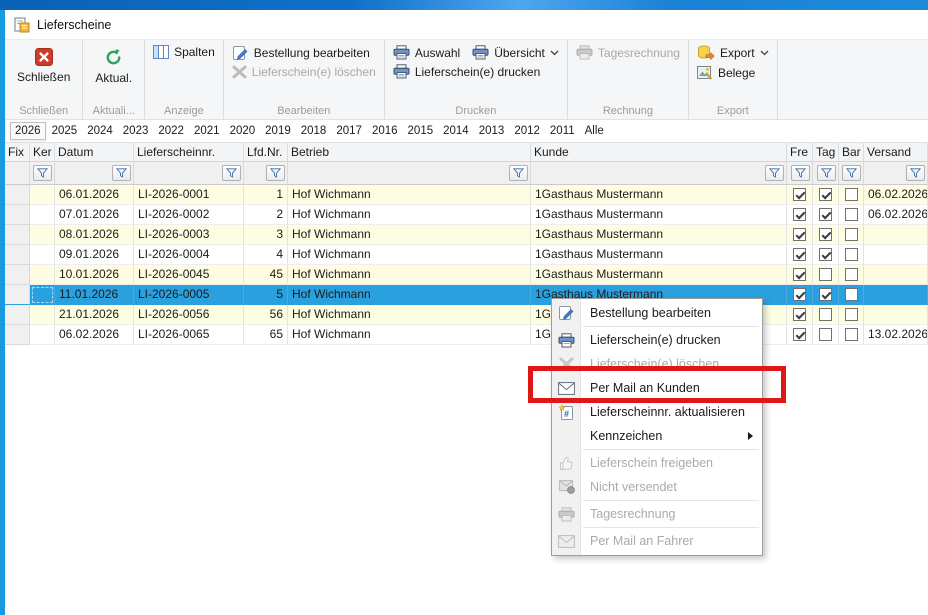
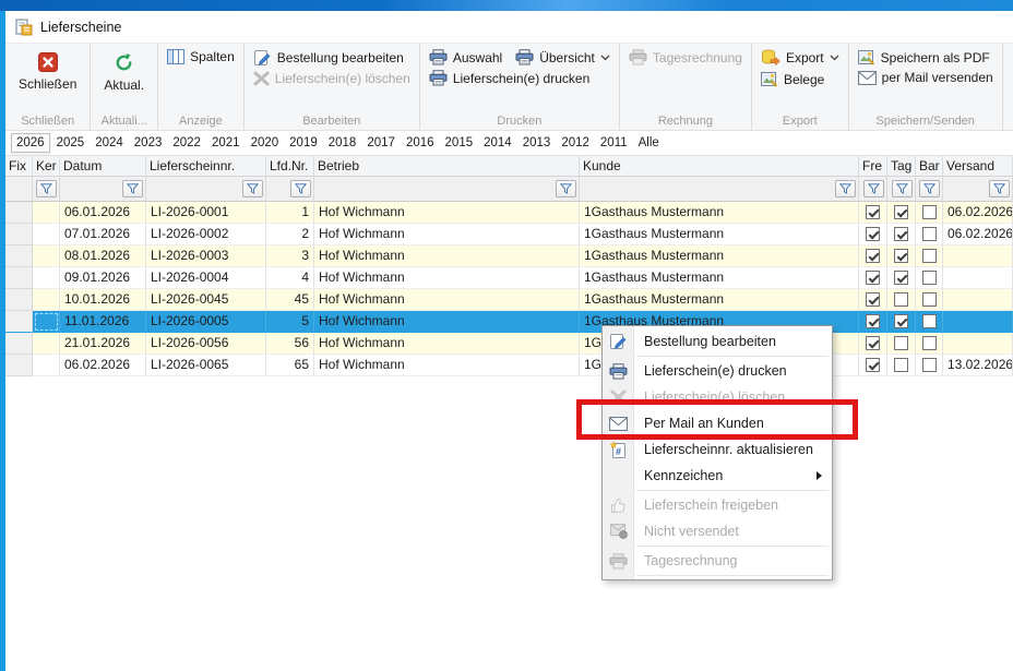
  Lieferscheine
  Schließen
  Schließen
  Aktual.
  Aktuali...
  Spalten
  Anzeige
  Bestellung bearbeiten
  Lieferschein(e) löschen
  Bearbeiten
  Auswahl
  Übersicht
  Lieferschein(e) drucken
  Drucken
  Tagesrechnung
  Rechnung
  Export
  Belege
  Export
+ Speichern als PDF
+ per Mail versenden
+ Speichern/Senden
  2026
  2025
  2024
  2023
  2022
  2021
  2020
  2019
  2018
  2017
  2016
  2015
  2014
  2013
  2012
  2011
  Alle
  Fix
  Ker
  Datum
  Lieferscheinnr.
  Lfd.Nr.
  Betrieb
  Kunde
  Fre
  Tag
  Bar
  Versand
  06.01.2026
  LI-2026-0001
  1
  Hof Wichmann
  1Gasthaus Mustermann
  06.02.2026
  07.01.2026
  LI-2026-0002
  2
  Hof Wichmann
  1Gasthaus Mustermann
  06.02.2026
  08.01.2026
  LI-2026-0003
  3
  Hof Wichmann
  1Gasthaus Mustermann
  09.01.2026
  LI-2026-0004
  4
  Hof Wichmann
  1Gasthaus Mustermann
  10.01.2026
  LI-2026-0045
  45
  Hof Wichmann
  1Gasthaus Mustermann
  11.01.2026
  LI-2026-0005
  5
  Hof Wichmann
  1Gasthaus Mustermann
  21.01.2026
  LI-2026-0056
  56
  Hof Wichmann
  06.02.2026
  LI-2026-0065
  65
  Hof Wichmann
  13.02.2026
  Bestellung bearbeiten
  Lieferschein(e) drucken
  Lieferschein(e) löschen
  Per Mail an Kunden
  #
  Lieferscheinnr. aktualisieren
  Kennzeichen
  Lieferschein freigeben
  Nicht versendet
  Tagesrechnung
- Per Mail an Fahrer
